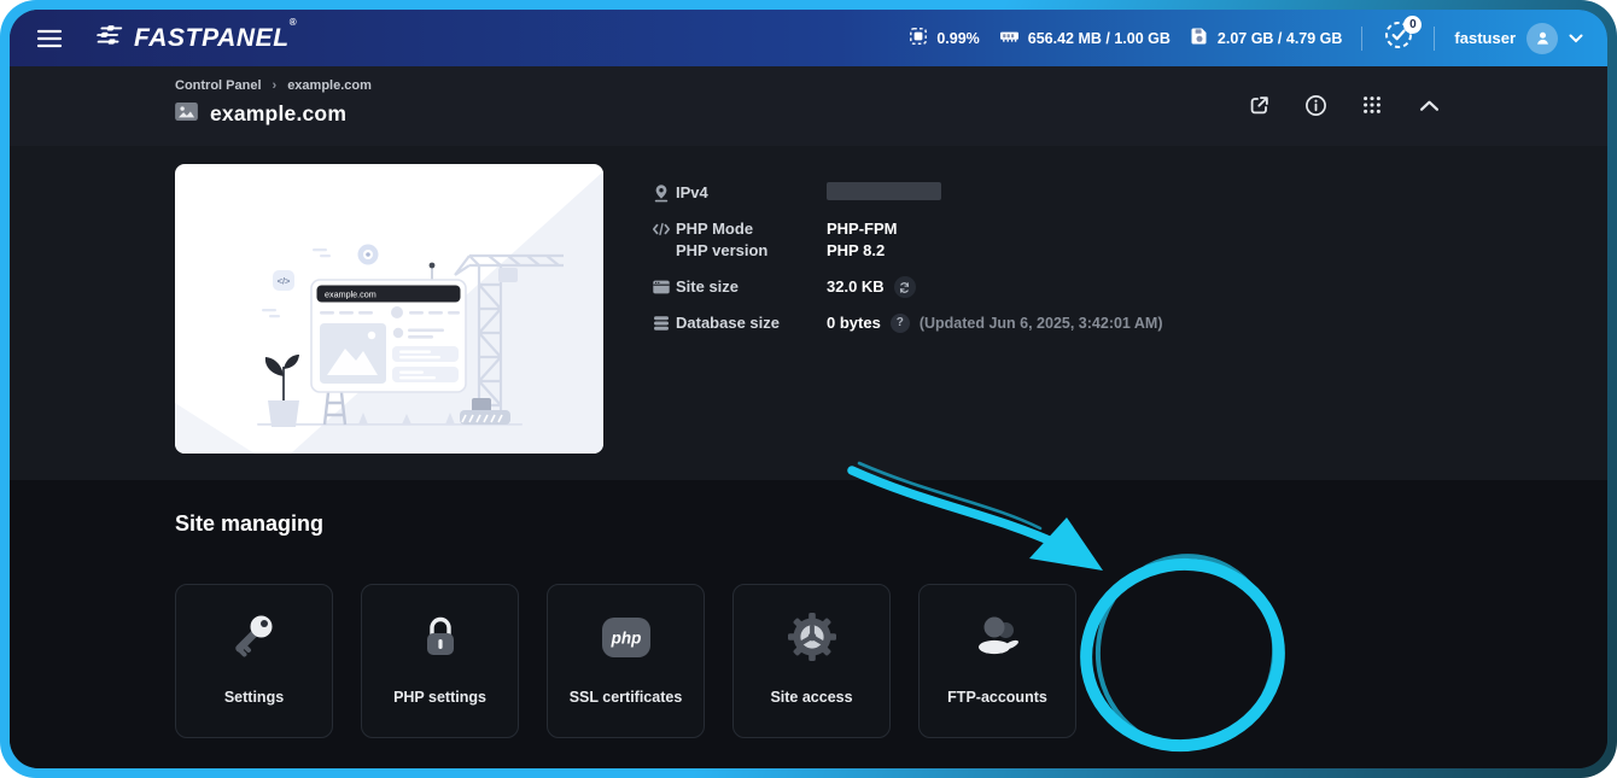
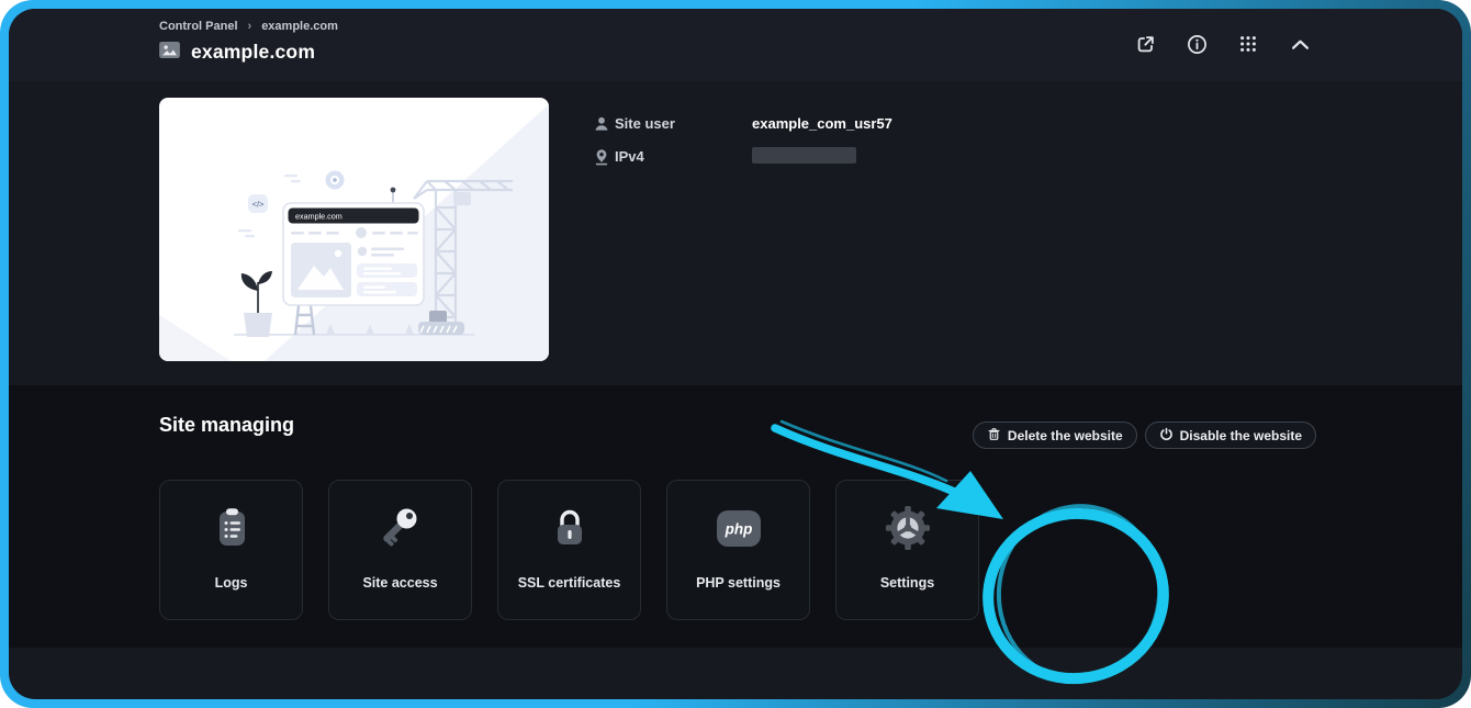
- FASTPANEL®
- 0.99%
- 656.42 MB / 1.00 GB
- 2.07 GB / 4.79 GB
- 0
- fastuser
  Control Panel
  ›
  example.com
  example.com
  </>
  example.com
+ Site user
+ example_com_usr57
  IPv4
- PHP Mode
- PHP version
- PHP-FPM
- PHP 8.2
- Site size
- 32.0 KB
- Database size
- 0 bytes
- ?
- (Updated Jun 6, 2025, 3:42:01 AM)
  Site managing
+ Delete the website
+ Disable the website
+ Logs
- Settings
+ Site access
- PHP settings
+ SSL certificates
  php
- SSL certificates
+ PHP settings
- Site access
+ Settings
- FTP-accounts
